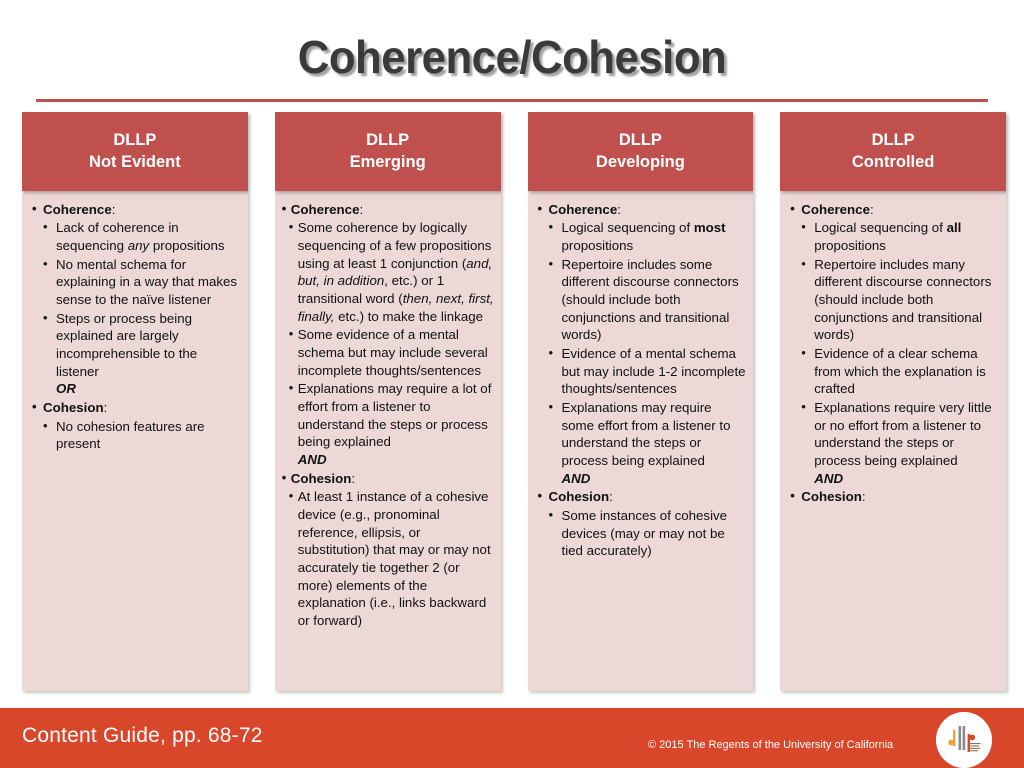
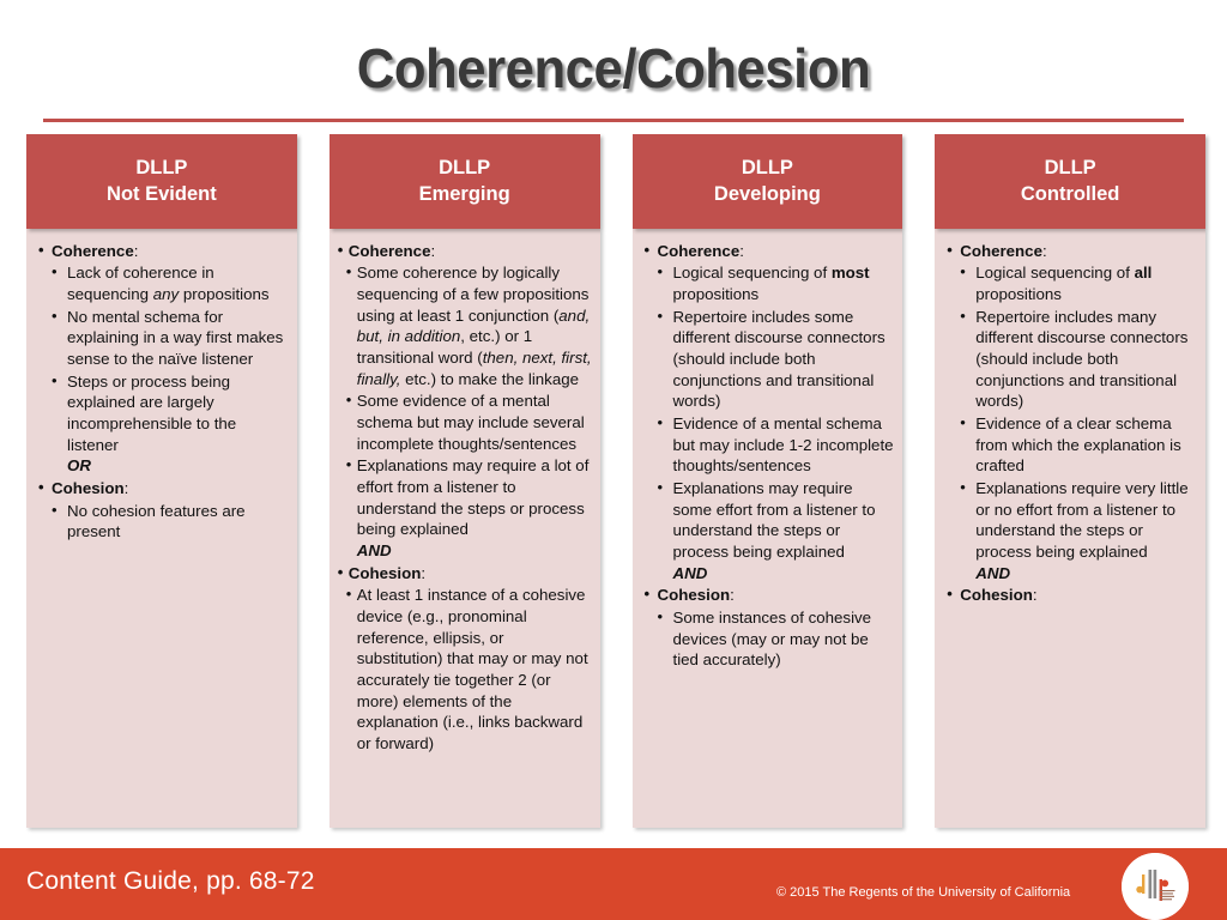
  Coherence/Cohesion
  DLLP
  Not Evident
  Coherence:
  Lack of coherence in sequencing any propositions
- No mental schema for explaining in a way that makes sense to the naïve listener
+ No mental schema for explaining in a way first makes sense to the naïve listener
  Steps or process being explained are largely incomprehensible to the listener
  OR
  Cohesion:
  No cohesion features are present
  DLLP
  Emerging
  Coherence:
  Some coherence by logically sequencing of a few propositions using at least 1 conjunction (and, but, in addition, etc.) or 1 transitional word (then, next, first, finally, etc.) to make the linkage
  Some evidence of a mental schema but may include several incomplete thoughts/sentences
  Explanations may require a lot of effort from a listener to understand the steps or process being explained
  AND
  Cohesion:
  At least 1 instance of a cohesive device (e.g., pronominal reference, ellipsis, or substitution) that may or may not accurately tie together 2 (or more) elements of the explanation (i.e., links backward or forward)
  DLLP
  Developing
  Coherence:
  Logical sequencing of most propositions
  Repertoire includes some different discourse connectors (should include both conjunctions and transitional words)
  Evidence of a mental schema but may include 1-2 incomplete thoughts/sentences
  Explanations may require some effort from a listener to understand the steps or process being explained
  AND
  Cohesion:
  Some instances of cohesive devices (may or may not be tied accurately)
  DLLP
  Controlled
  Coherence:
  Logical sequencing of all propositions
  Repertoire includes many different discourse connectors (should include both conjunctions and transitional words)
  Evidence of a clear schema from which the explanation is crafted
  Explanations require very little or no effort from a listener to understand the steps or process being explained
  AND
  Cohesion:
  Content Guide, pp. 68-72
  © 2015 The Regents of the University of California
